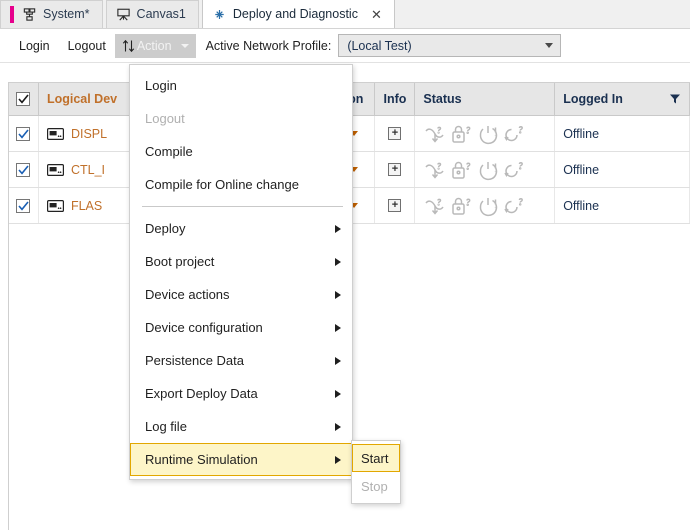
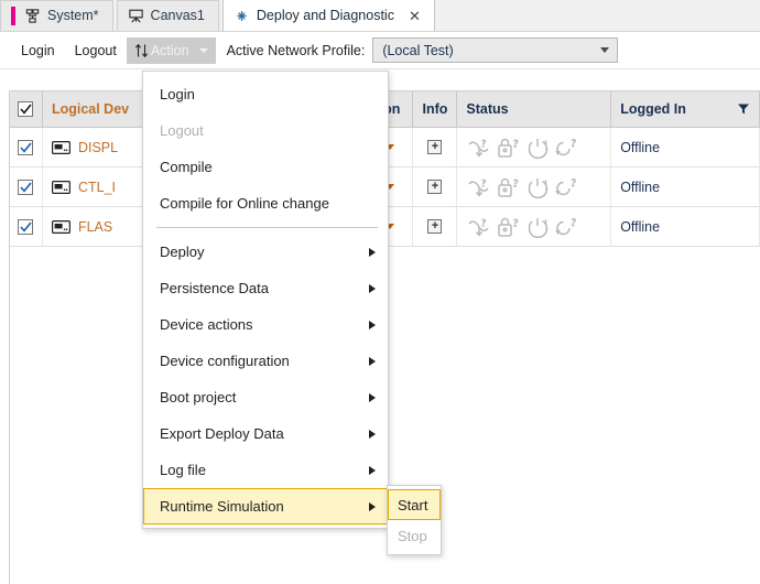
  System*
  Canvas1
  Deploy and Diagnostic
  ✕
  Login
  Logout
  Action
  Active Network Profile:
  (Local Test)
  Logical Dev
  Info
  Status
  Logged In
  DISPL
  +
  Offline
  CTL_I
  +
  Offline
  FLAS
  +
  Offline
  Login
  Logout
  Compile
  Compile for Online change
  Deploy
- Boot project
+ Persistence Data
  Device actions
  Device configuration
- Persistence Data
+ Boot project
  Export Deploy Data
  Log file
  Runtime Simulation
  Start
  Stop
